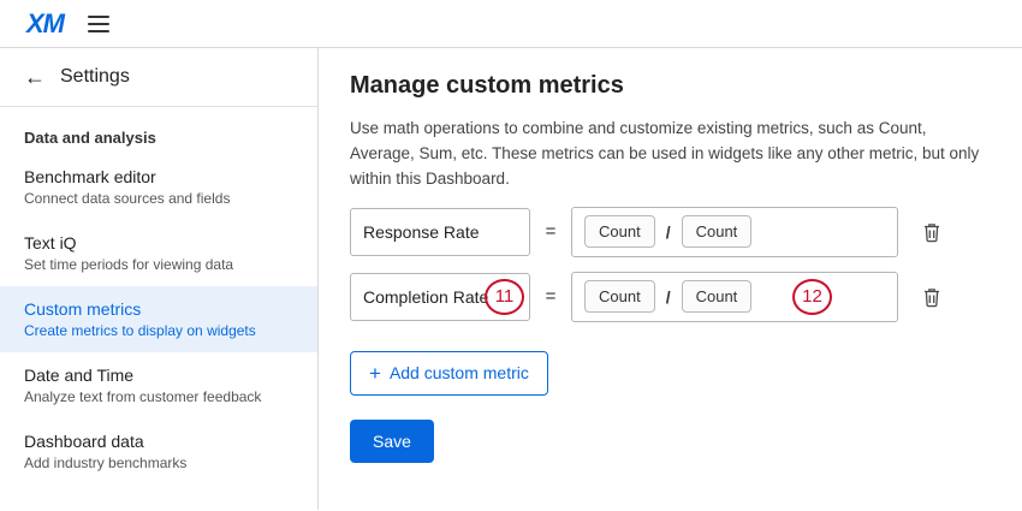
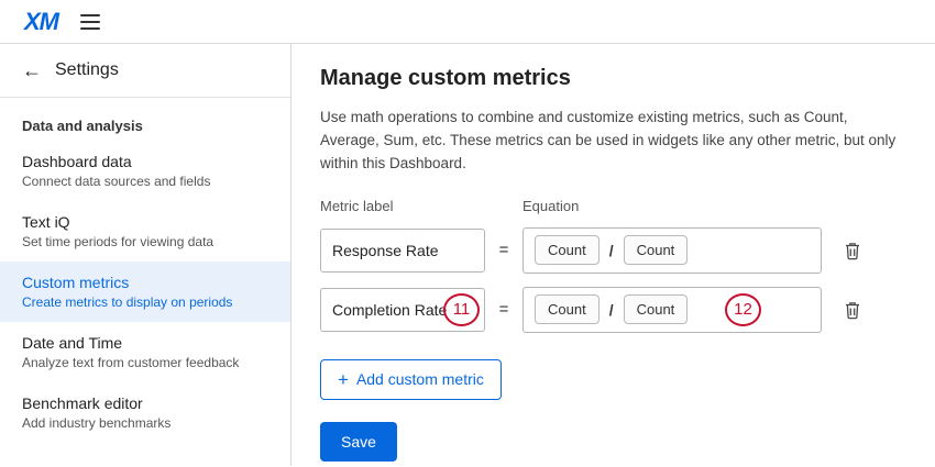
  XM
  ←
  Settings
  Data and analysis
- Benchmark editor
+ Dashboard data
  Connect data sources and fields
  Text iQ
  Set time periods for viewing data
  Custom metrics
- Create metrics to display on widgets
+ Create metrics to display on periods
  Date and Time
  Analyze text from customer feedback
- Dashboard data
+ Benchmark editor
  Add industry benchmarks
  Manage custom metrics
  Use math operations to combine and customize existing metrics, such as Count, Average, Sum, etc. These metrics can be used in widgets like any other metric, but only within this Dashboard.
+ Metric label
+ Equation
  Response Rate
  =
  Count
  /
  Count
  Completion Rate
  11
  =
  Count
  /
  Count
  12
  +
  Add custom metric
  Save
